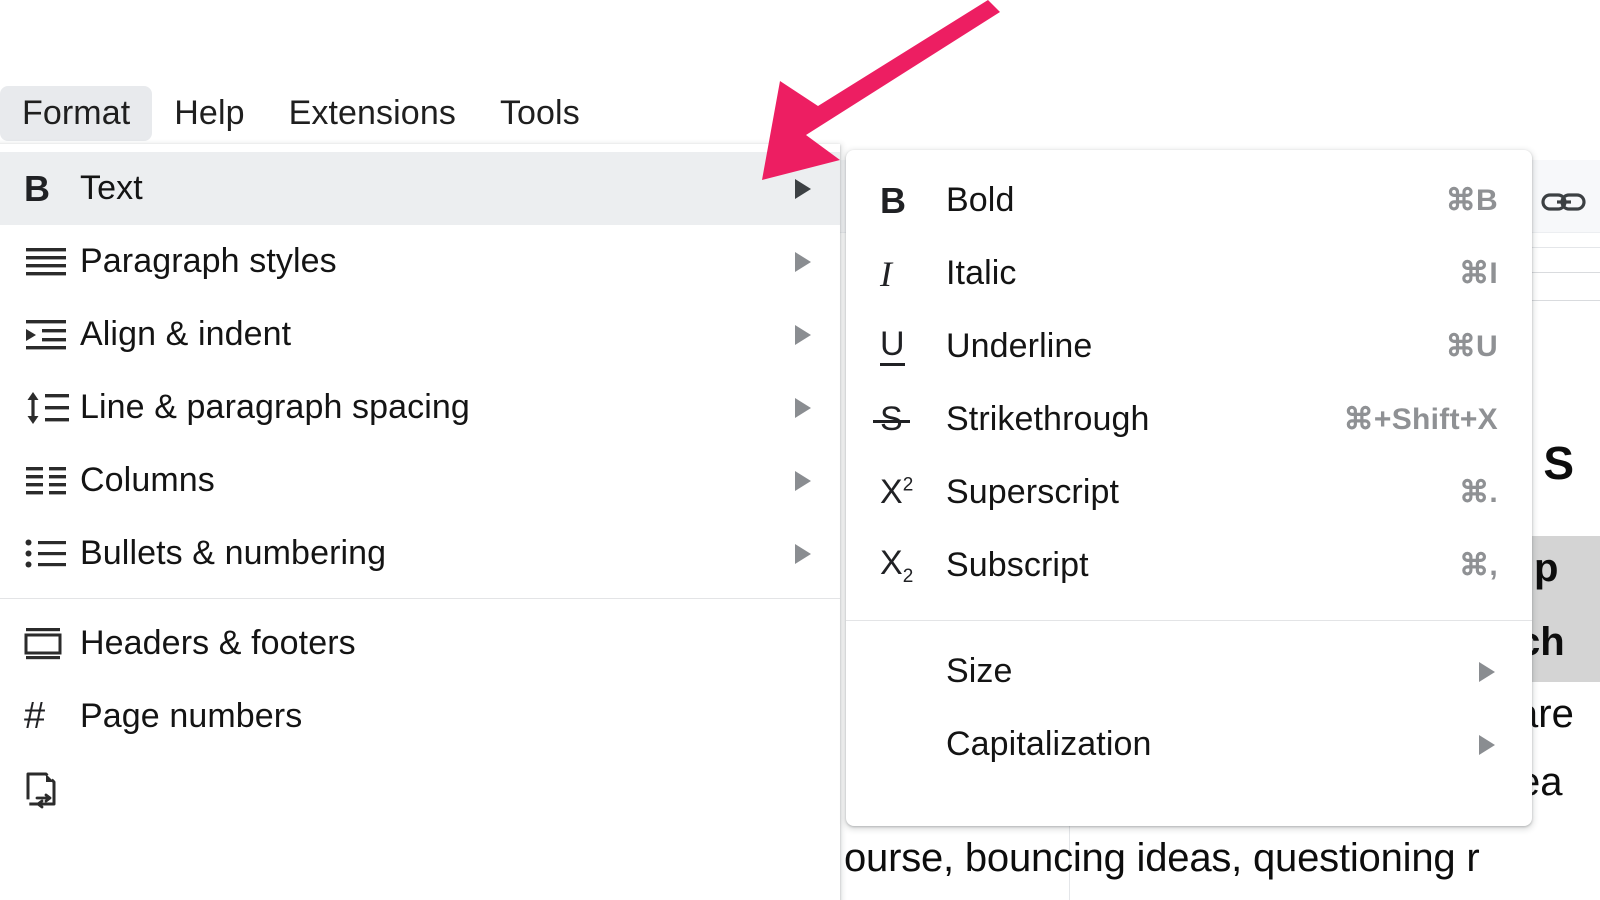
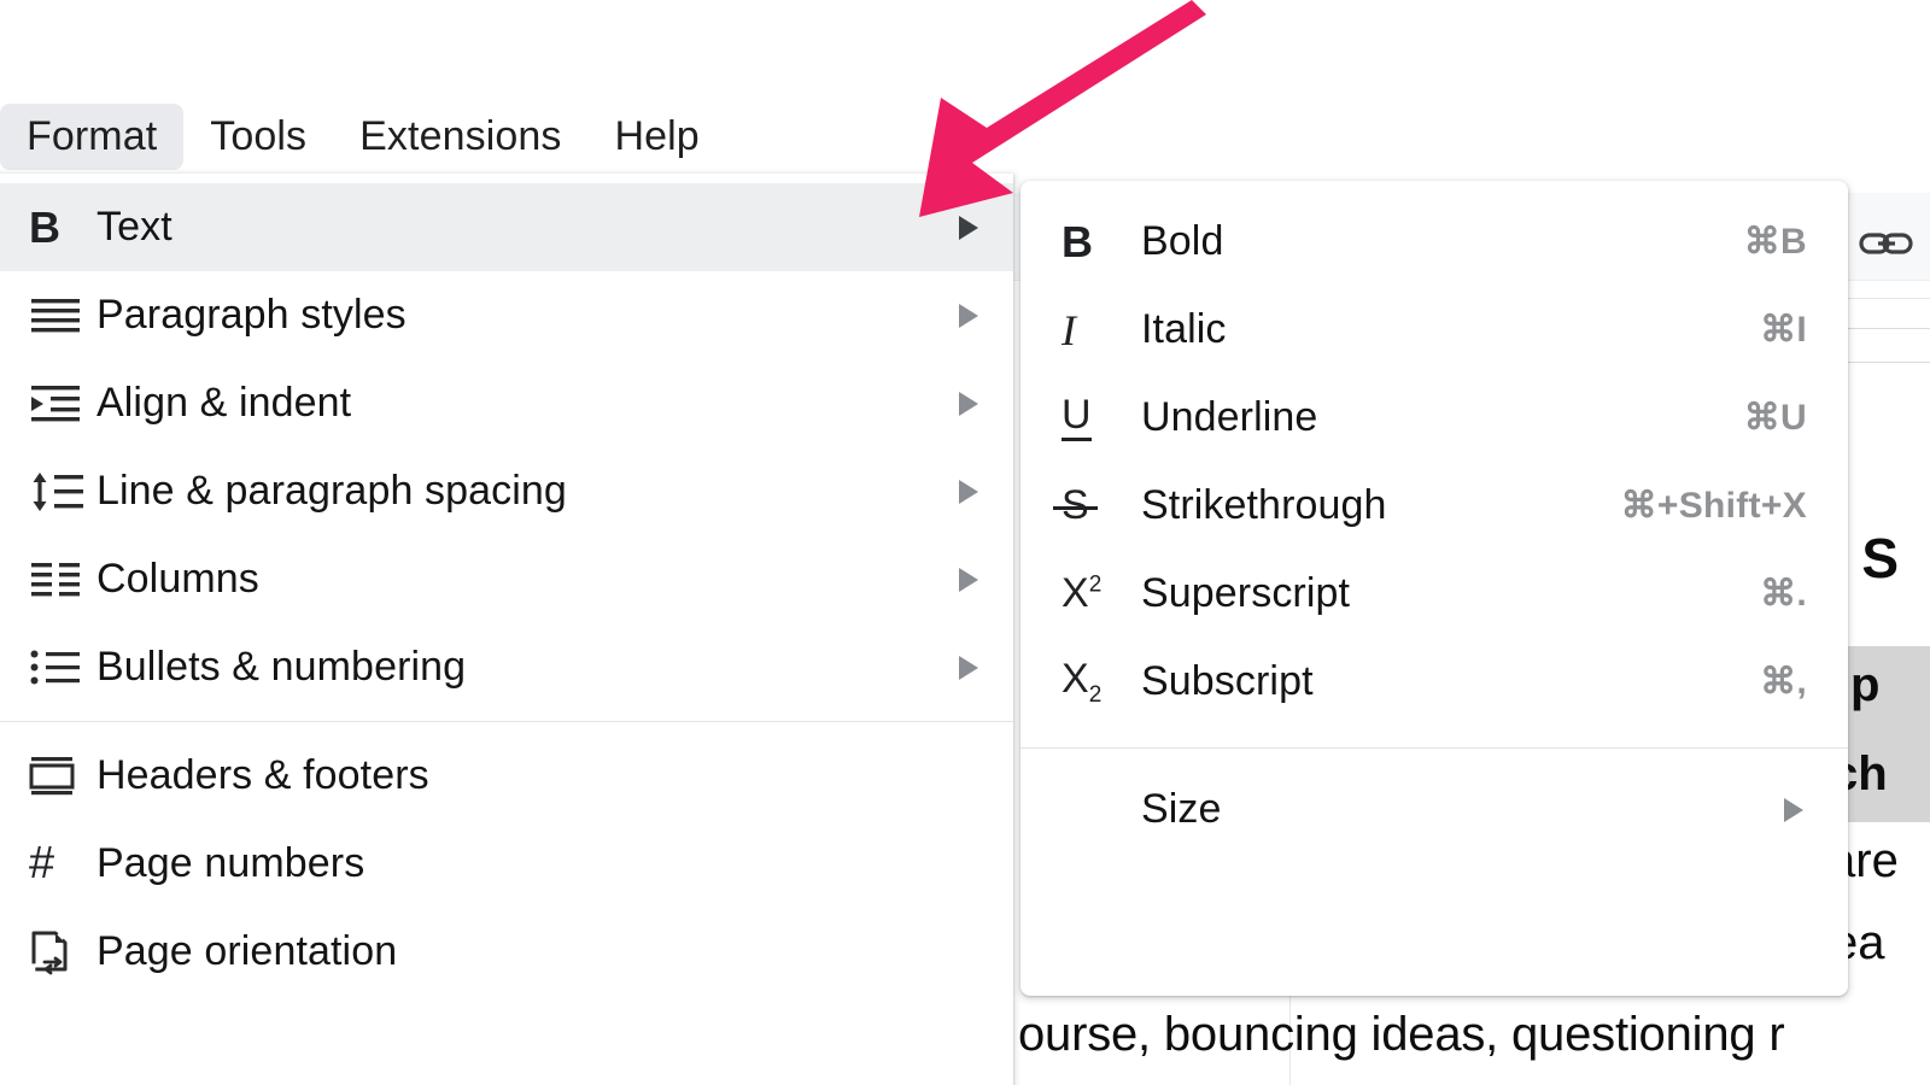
  p
  ourse, bouncing ideas, questioning r
  Format
- Help
+ Tools
  Extensions
- Tools
+ Help
  B
  Text
  Paragraph styles
  Align & indent
  Line & paragraph spacing
  Columns
  Bullets & numbering
  Headers & footers
  #
  Page numbers
+ Page orientation
  B
  Bold
  ⌘B
  I
  Italic
  ⌘I
  U
  Underline
  ⌘U
  S
  Strikethrough
  ⌘+Shift+X
  X2
  Superscript
  ⌘.
  X2
  Subscript
  ⌘,
  Size
- Capitalization
